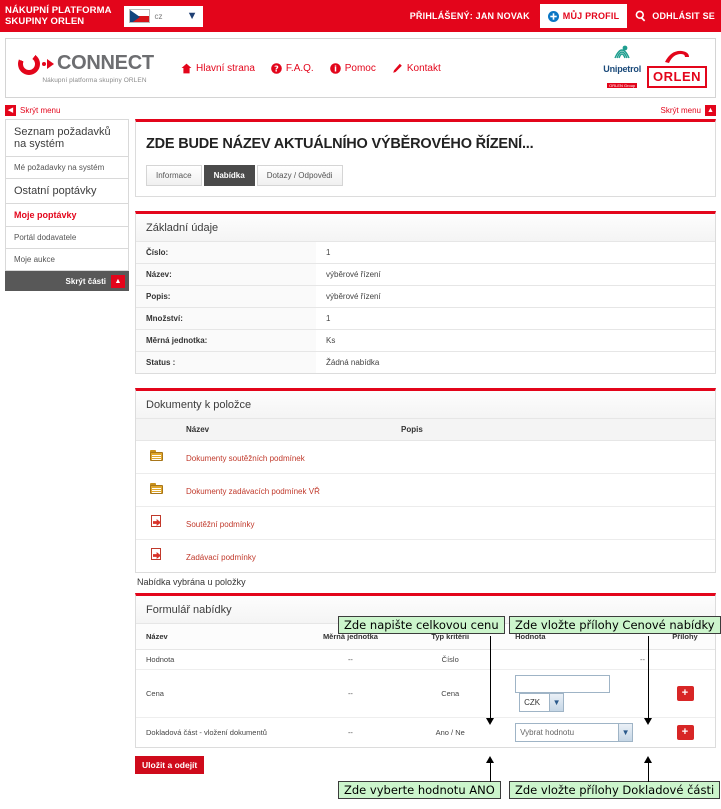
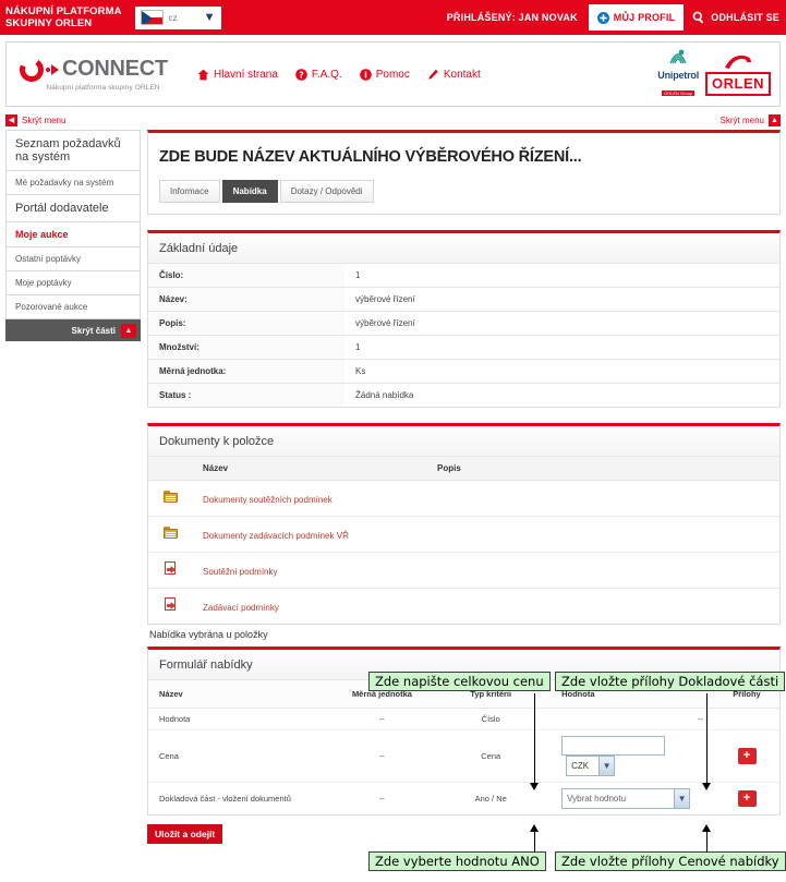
  NÁKUPNÍ PLATFORMA
  SKUPINY ORLEN
  cz
  ▼
  PŘIHLÁŠENÝ: JAN NOVAK
  MŮJ PROFIL
  ODHLÁSIT SE
  CONNECT
  Hlavní strana
  ?
  F.A.Q.
  i
  Pomoc
  Kontakt
  Unipetrol
  ORLEN
  Skrýt menu
  Skrýt menu
  Seznam požadavků na systém
  Mé požadavky na systém
- Ostatní poptávky
+ Portál dodavatele
- Moje poptávky
+ Moje aukce
- Portál dodavatele
+ Ostatní poptávky
- Moje aukce
+ Moje poptávky
+ Pozorované aukce
  Skrýt části
  ZDE BUDE NÁZEV AKTUÁLNÍHO VÝBĚROVÉHO ŘÍZENÍ...
  Informace
  Nabídka
  Dotazy / Odpovědi
  Základní údaje
  Číslo:	1
  Název:	výběrové řízení
  Popis:	výběrové řízení
  Množství:	1
  Měrná jednotka:	Ks
  Status :	Žádná nabídka
  Dokumenty k položce
  	Název	Popis
  	Dokumenty soutěžních podmínek
  	Dokumenty zadávacích podmínek VŘ
  	Soutěžní podmínky
  	Zadávací podmínky
  Nabídka vybrána u položky
  Formulář nabídky
  Název	Měrná jednotka	Typ kritérii	Hodnota	Přílohy
  Hodnota	--	Číslo	--
  Cena	--	Cena	CZK ▼	+
  Dokladová část - vložení dokumentů	--	Ano / Ne	Vybrat hodnotu ▼	+
  Uložit a odejít
  Zde napište celkovou cenu
- Zde vložte přílohy Cenové nabídky
+ Zde vložte přílohy Dokladové části
  Zde vyberte hodnotu ANO
- Zde vložte přílohy Dokladové části
+ Zde vložte přílohy Cenové nabídky
